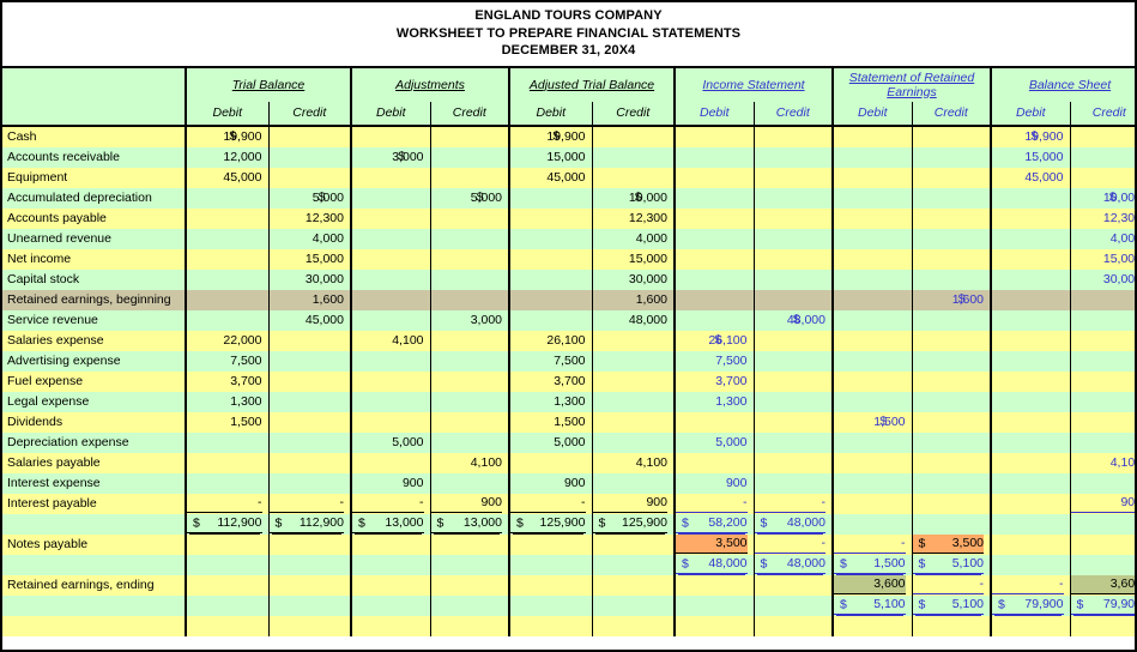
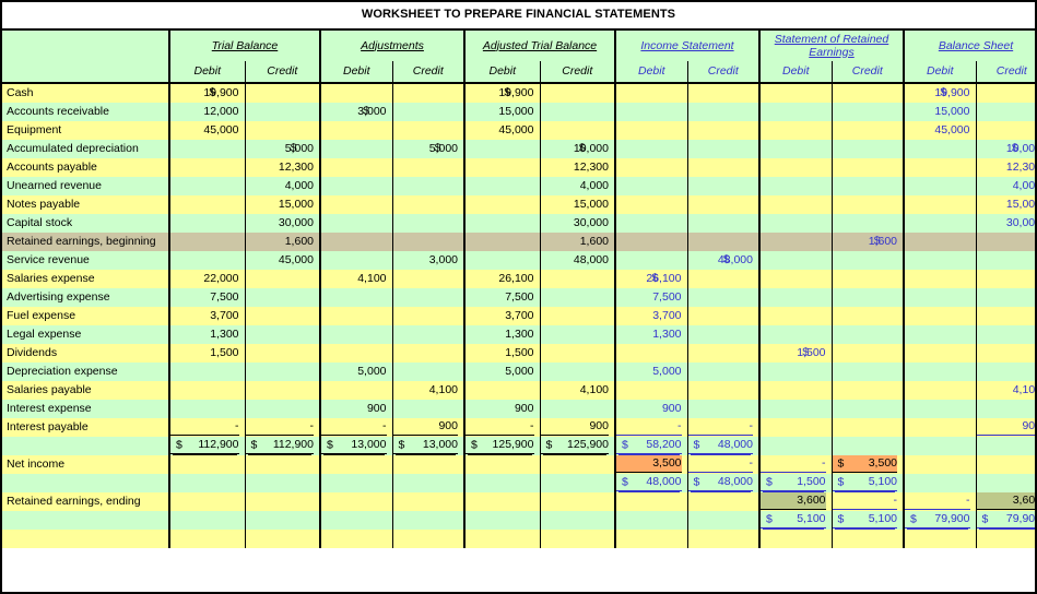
- ENGLAND TOURS COMPANY
  WORKSHEET TO PREPARE FINANCIAL STATEMENTS
- DECEMBER 31, 20X4
  	Trial Balance	Adjustments	Adjusted Trial Balance	Income Statement	Statement of Retained Earnings	Balance Sheet
  	Debit	Credit	Debit	Credit	Debit	Credit	Debit	Credit	Debit	Credit	Debit	Credit
  Cash	$19,900				$19,900						$19,900
  Accounts receivable	12,000		$3,000		15,000						15,000
  Equipment	45,000				45,000						45,000
  Accumulated depreciation		$5,000		$5,000		$10,000						$10,00
  Accounts payable		12,300				12,300						12,30
  Unearned revenue		4,000				4,000						4,00
- Net income		15,000				15,000						15,00
+ Notes payable		15,000				15,000						15,00
  Capital stock		30,000				30,000						30,00
  Retained earnings, beginning		1,600				1,600				$1,600
  Service revenue		45,000		3,000		48,000		$48,000
  Salaries expense	22,000		4,100		26,100		$26,100
  Advertising expense	7,500				7,500		7,500
  Fuel expense	3,700				3,700		3,700
  Legal expense	1,300				1,300		1,300
  Dividends	1,500				1,500				$1,500
  Depreciation expense			5,000		5,000		5,000
  Salaries payable				4,100		4,100						4,10
  Interest expense			900		900		900
  Interest payable	-	-	-	900	-	900	-	-				90
  	$ 112,900	$ 112,900	$ 13,000	$ 13,000	$ 125,900	$ 125,900	$ 58,200	$ 48,000
- Notes payable							3,500	-	-	$ 3,500
+ Net income							3,500	-	-	$ 3,500
  							$ 48,000	$ 48,000	$ 1,500	$ 5,100
  Retained earnings, ending									3,600	-	-	3,60
  									$ 5,100	$ 5,100	$ 79,900	$ 79,90
